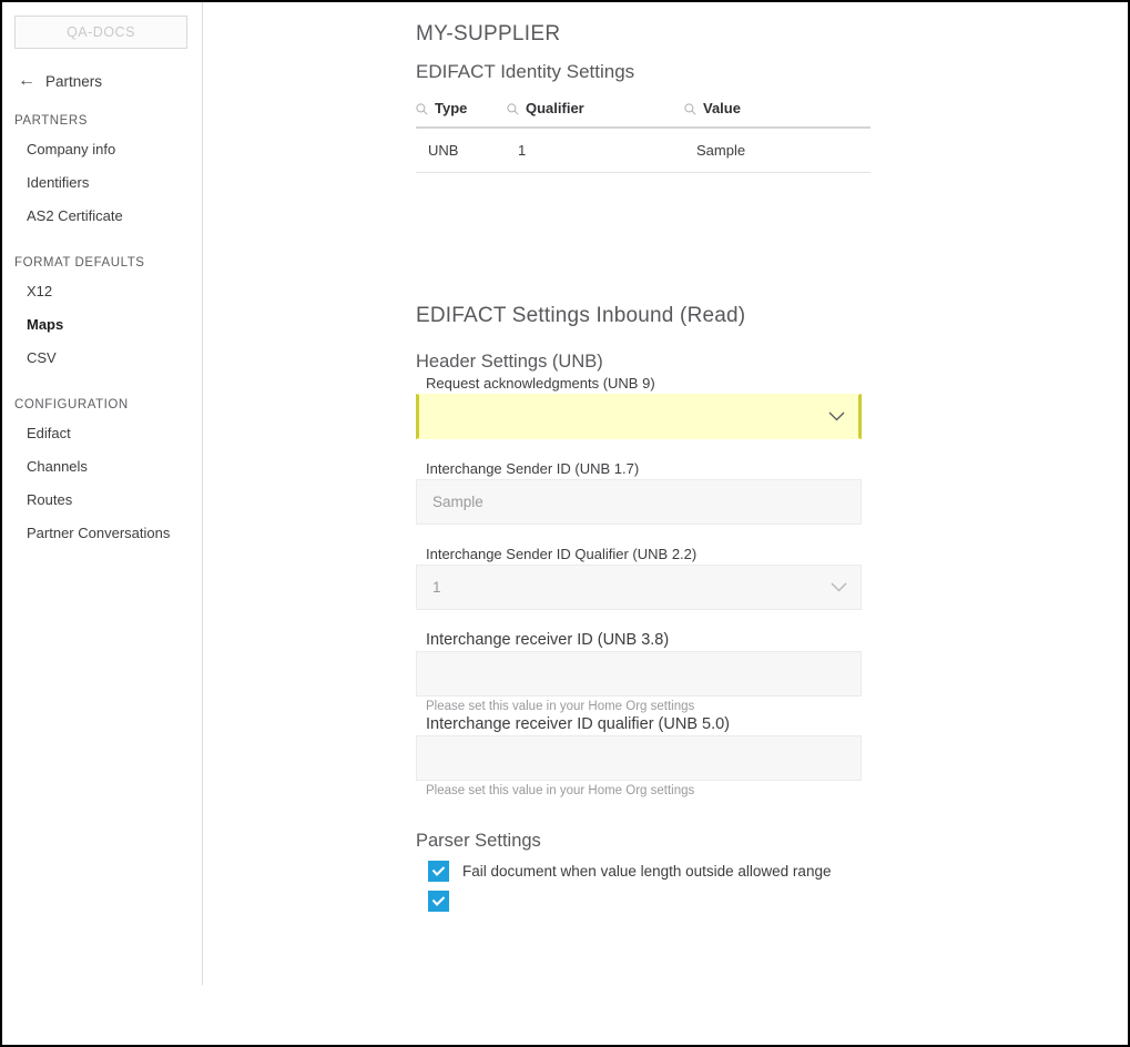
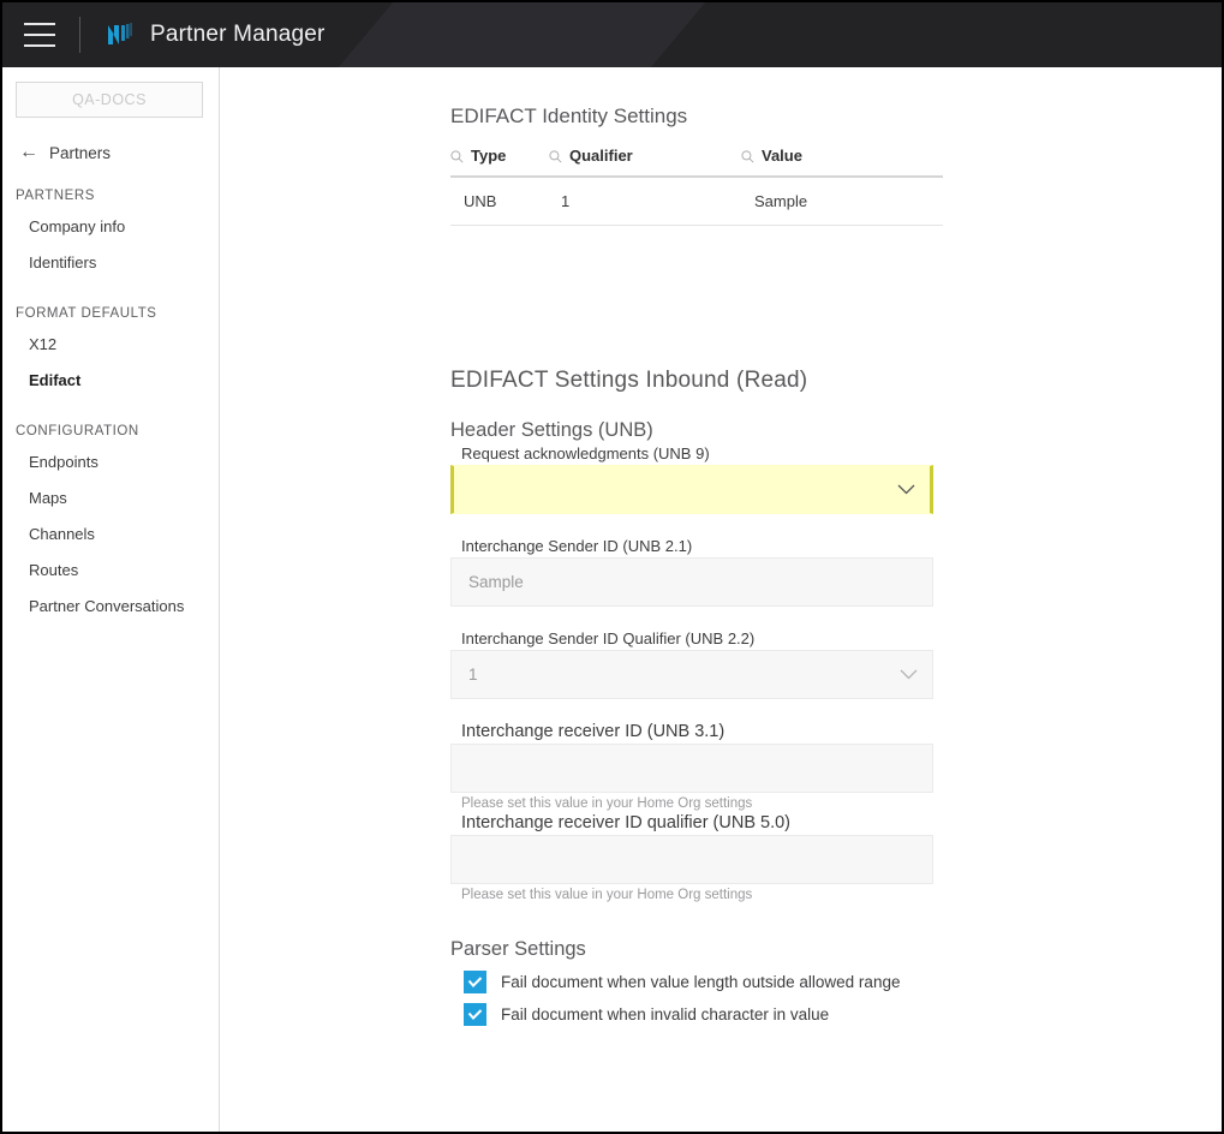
+ Partner Manager
  QA-DOCS
  ←
  Partners
  PARTNERS
  Company info
  Identifiers
- AS2 Certificate
  FORMAT DEFAULTS
  X12
- Maps
+ Edifact
- CSV
  CONFIGURATION
+ Endpoints
- Edifact
+ Maps
  Channels
  Routes
  Partner Conversations
- MY-SUPPLIER
  EDIFACT Identity Settings
  Type
  Qualifier
  Value
  UNB
  1
  Sample
  EDIFACT Settings Inbound (Read)
  Header Settings (UNB)
  Request acknowledgments (UNB 9)
- Interchange Sender ID (UNB 1.7)
+ Interchange Sender ID (UNB 2.1)
  Sample
  Interchange Sender ID Qualifier (UNB 2.2)
  1
- Interchange receiver ID (UNB 3.8)
+ Interchange receiver ID (UNB 3.1)
  Please set this value in your Home Org settings
  Interchange receiver ID qualifier (UNB 5.0)
  Please set this value in your Home Org settings
  Parser Settings
  Fail document when value length outside allowed range
+ Fail document when invalid character in value
